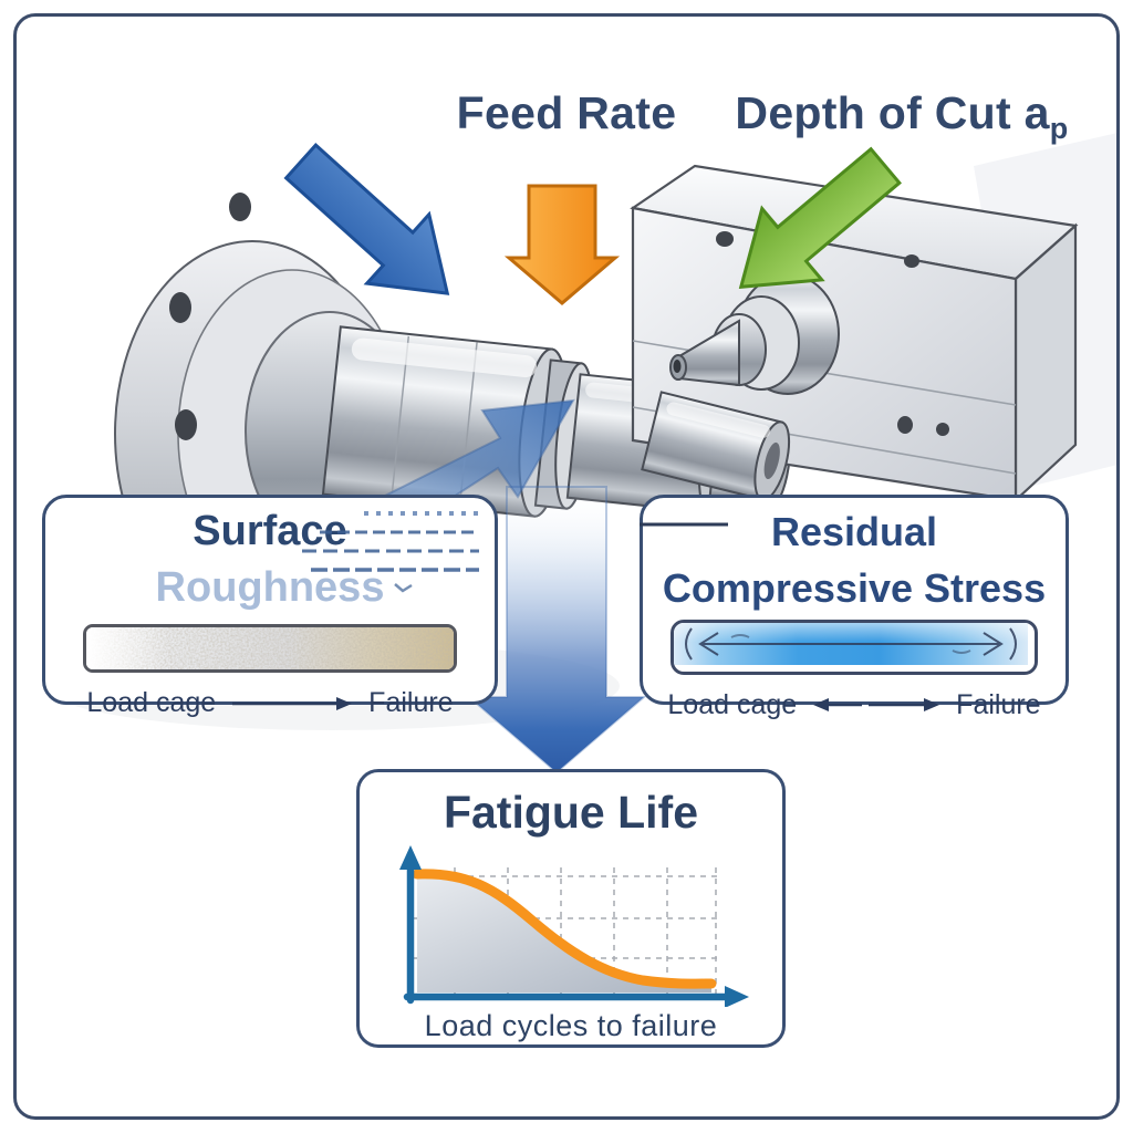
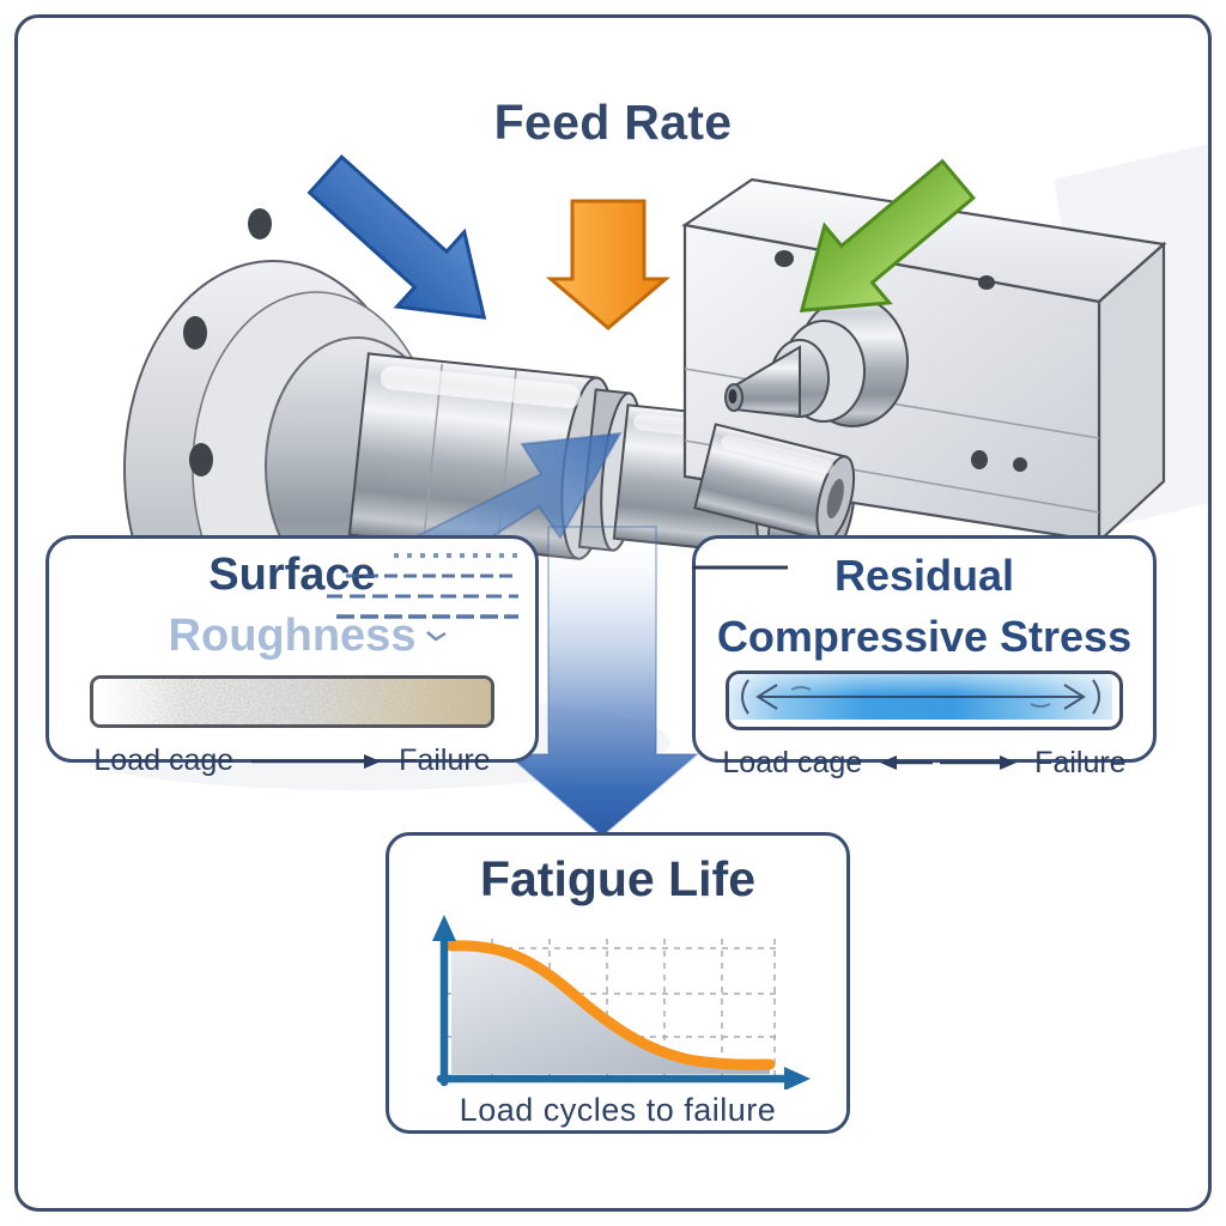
  Feed Rate
- Depth of Cut ap
  Surface
  Roughness
  Load cage
  Failure
  Residual
  Compressive Stress
  Load cage
  Failure
  Fatigue Life
  Load cycles to failure
